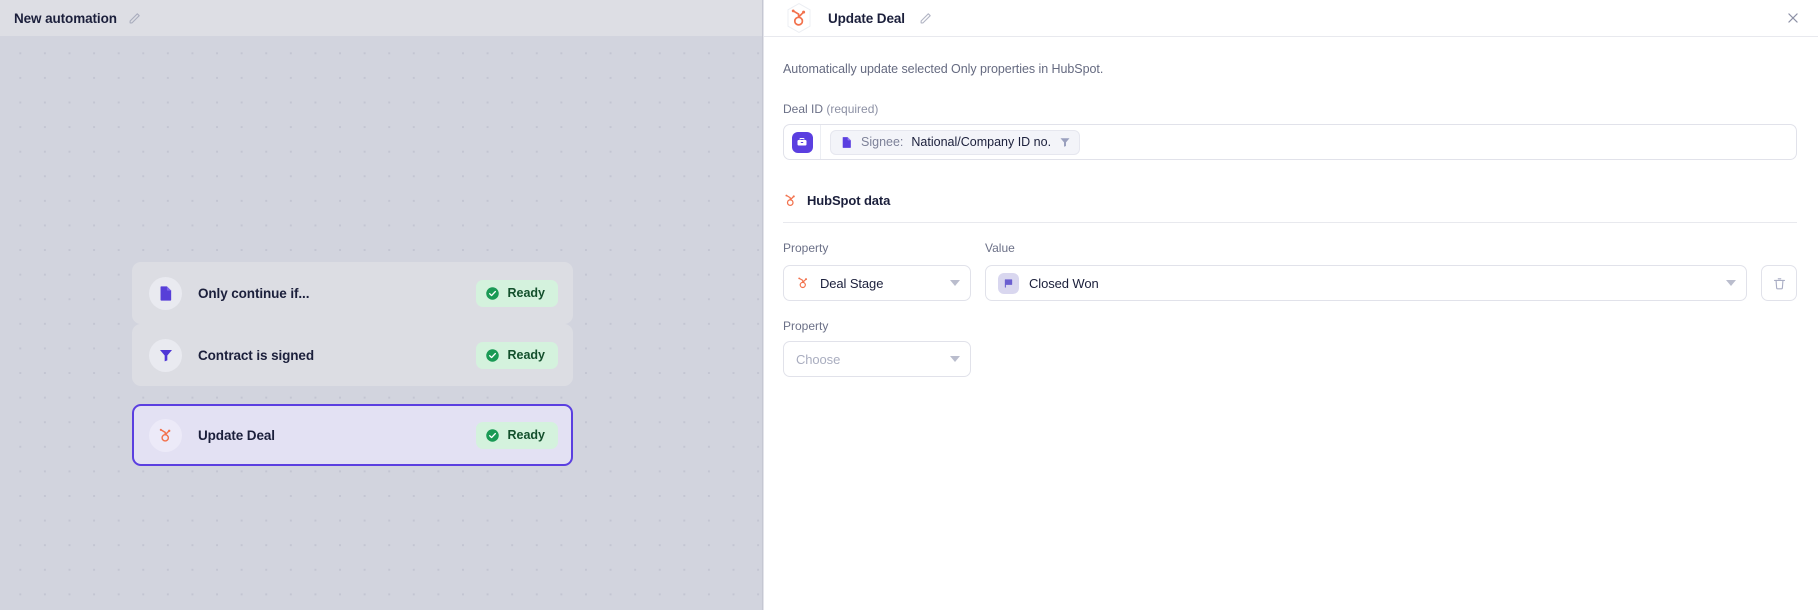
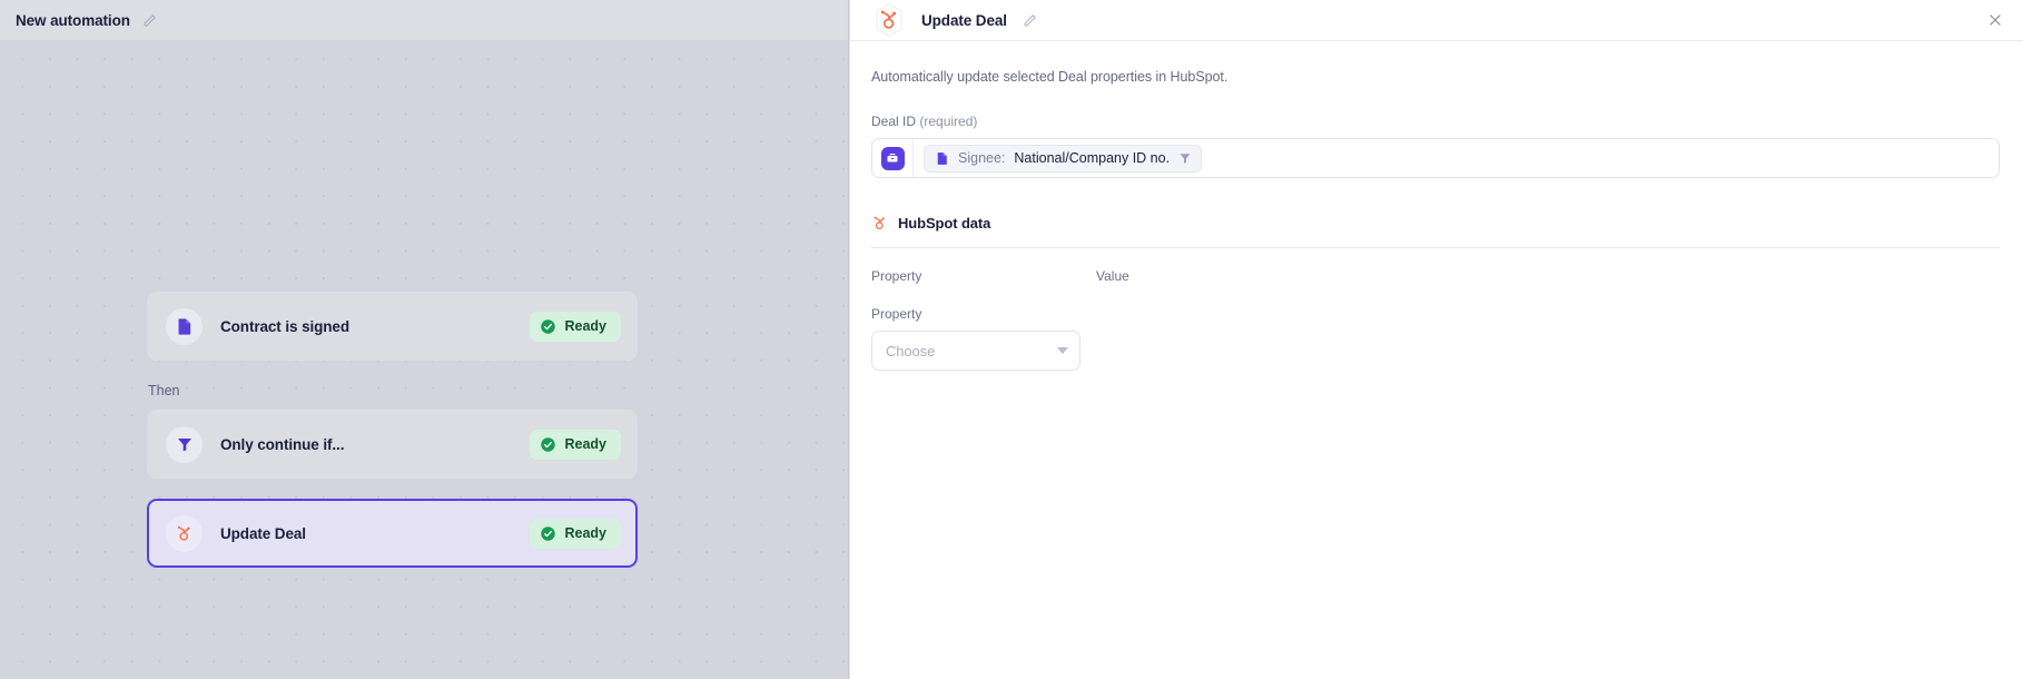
  New automation
- Only continue if...
+ Contract is signed
  Ready
+ Then
- Contract is signed
+ Only continue if...
  Ready
  Update Deal
  Ready
  Update Deal
- Automatically update selected Only properties in HubSpot.
+ Automatically update selected Deal properties in HubSpot.
  Deal ID (required)
  Signee:
  National/Company ID no.
  HubSpot data
  Property
  Value
- Deal Stage
- Closed Won
  Property
  Choose
